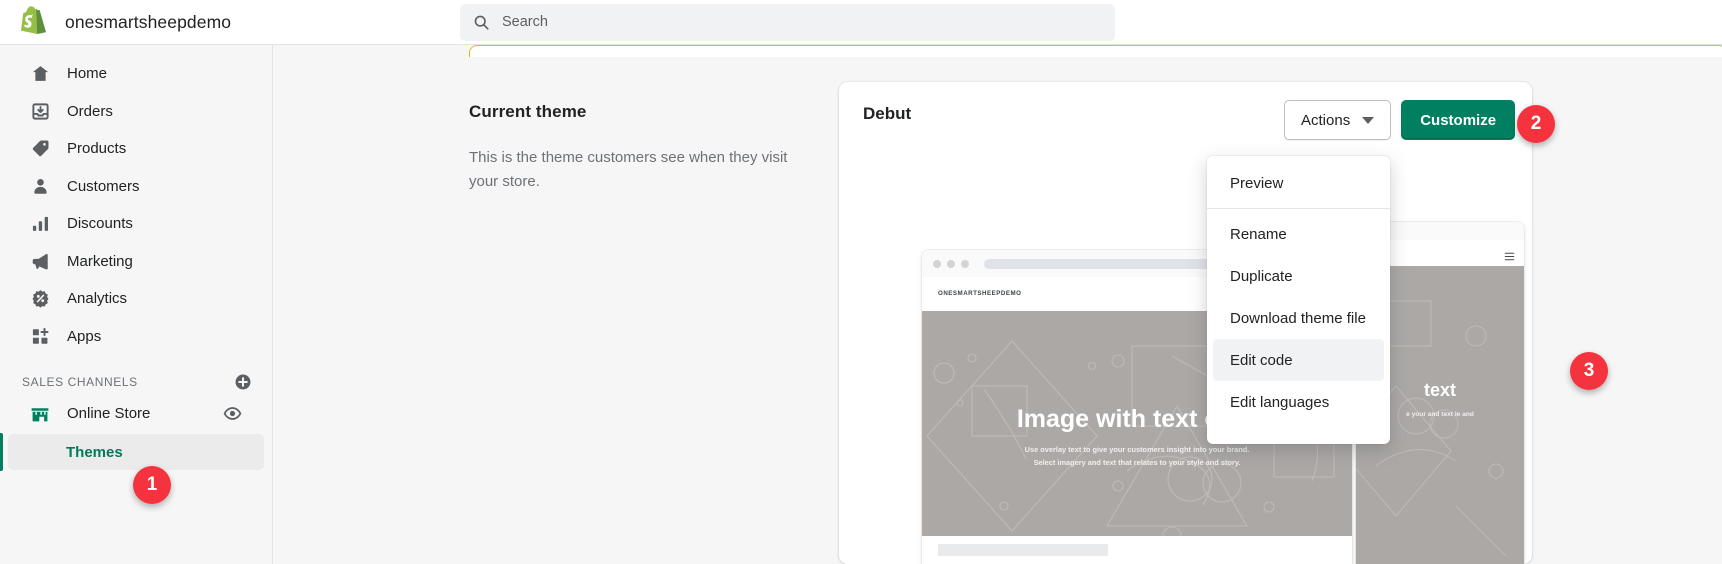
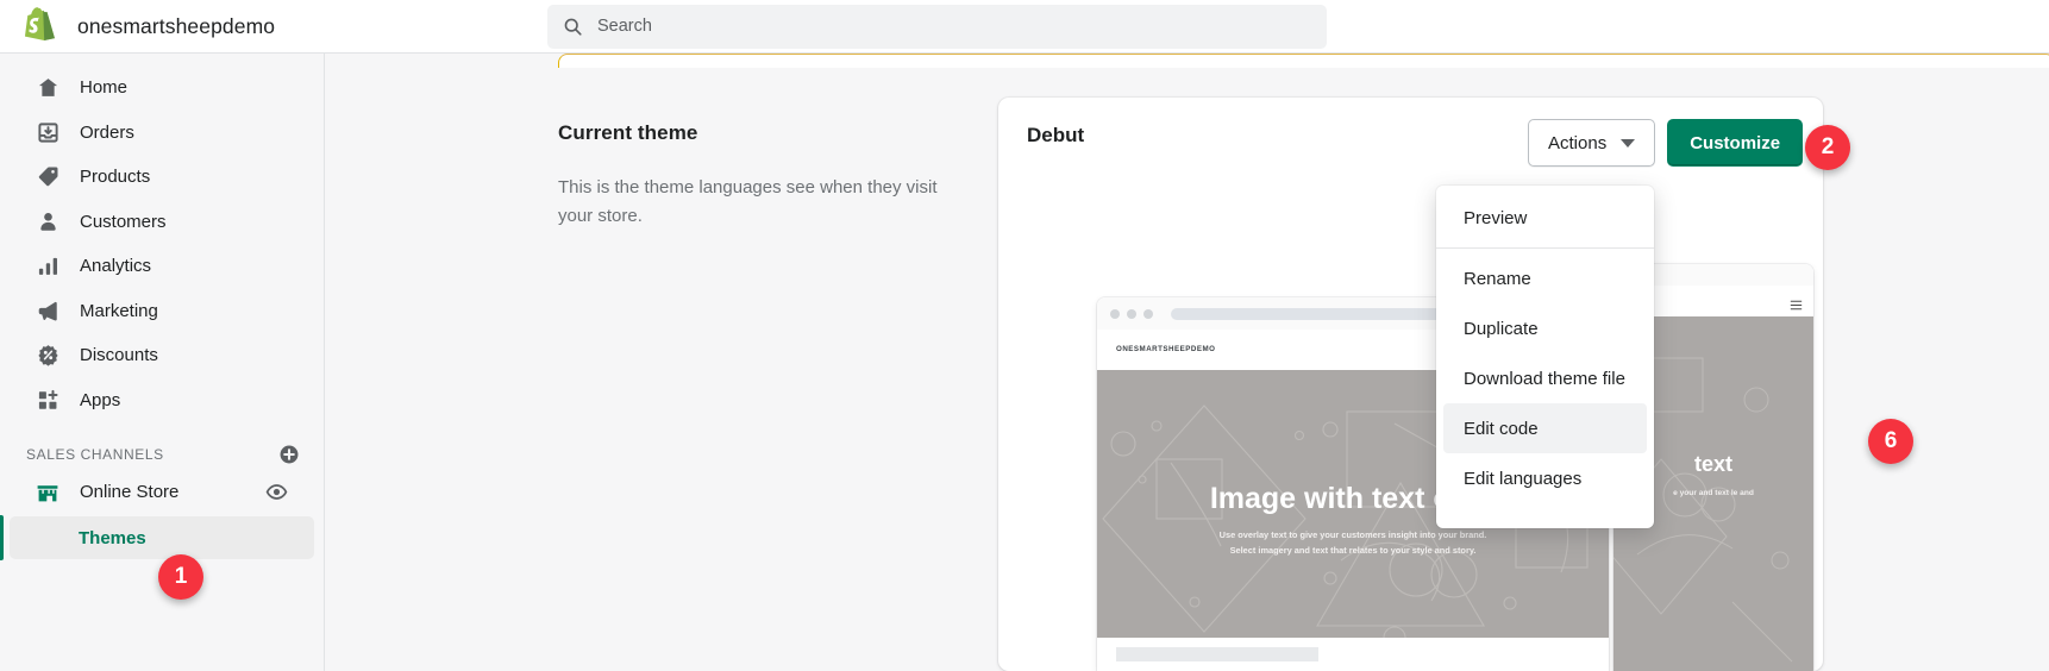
  onesmartsheepdemo
  Search
  Home
  Orders
  Products
  Customers
- Discounts
+ Analytics
  Marketing
- Analytics
+ Discounts
  Apps
  SALES CHANNELS
  Online Store
  Themes
  Current theme
- This is the theme customers see when they visit your store.
+ This is the theme languages see when they visit your store.
  Debut
  Image with text
  Use overlay text to give your customers insight into your brand. Select imagery and text that relates to your style and story.
  text
  Actions
  Customize
  Preview
  Rename
  Duplicate
  Download theme file
  Edit code
  Edit languages
  1
  2
- 3
+ 6
